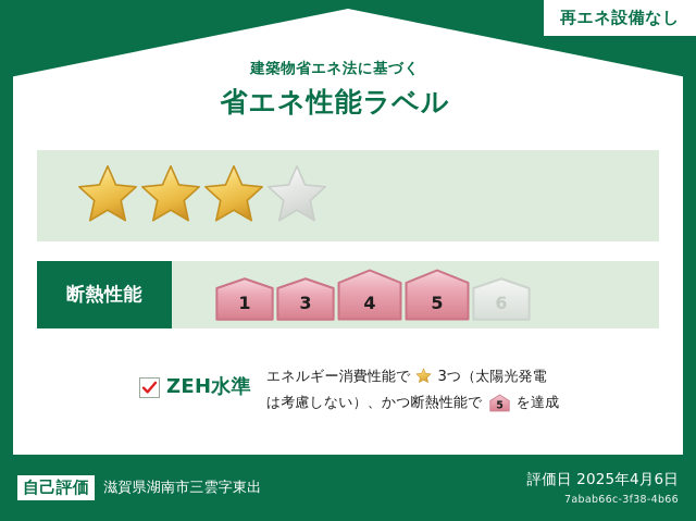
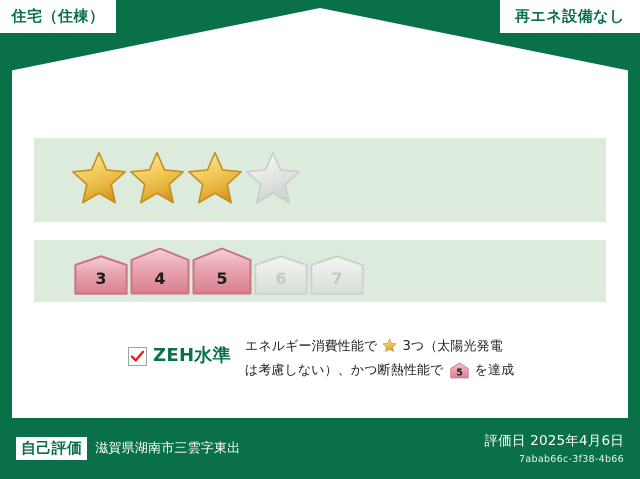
+ 住宅（住棟）
  再エネ設備なし
- 建築物省エネ法に基づく
- 省エネ性能ラベル
- 断熱性能
- 1
  3
  4
  5
  6
+ 7
  ZEH水準
  エネルギー消費性能で 3つ（太陽光発電
  は考慮しない）、かつ断熱性能で
  5
  を達成
  自己評価
  滋賀県湖南市三雲字東出
  評価日 2025年4月6日
  7abab66c-3f38-4b66
